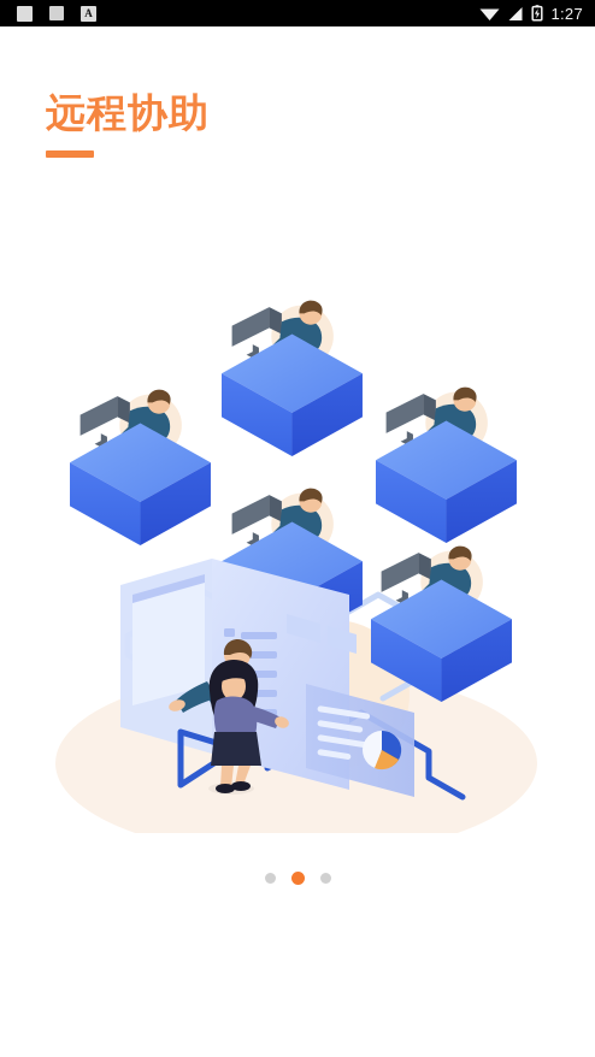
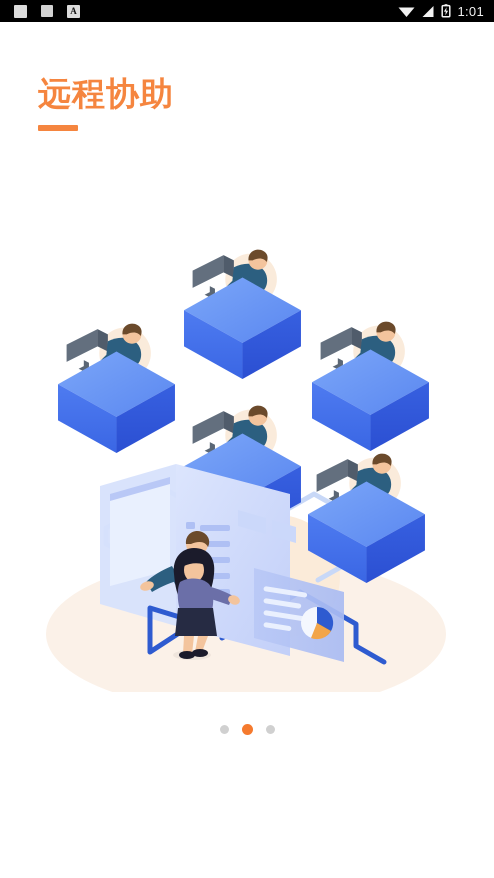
  A
- 1:27
+ 1:01
  远程协助
